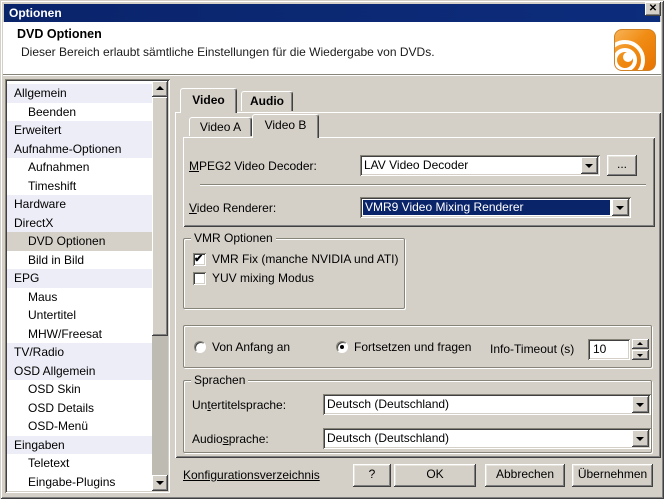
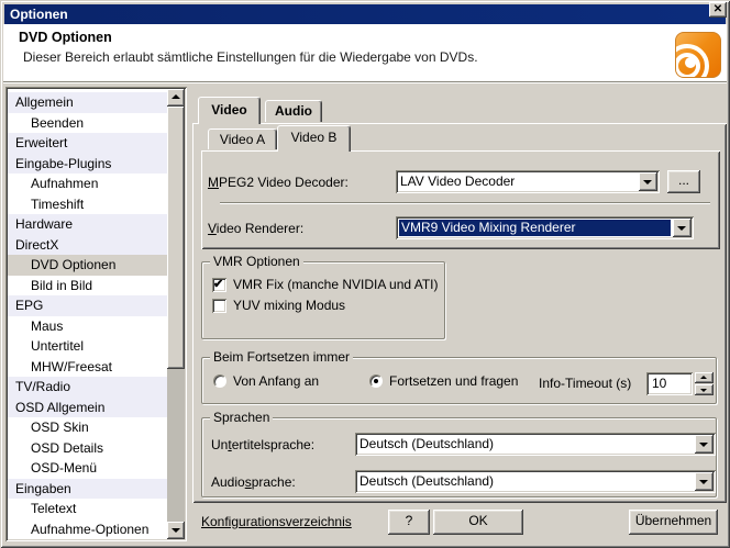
  Optionen
  ✕
  DVD Optionen
  Dieser Bereich erlaubt sämtliche Einstellungen für die Wiedergabe von DVDs.
  Allgemein
  Beenden
  Erweitert
- Aufnahme-Optionen
+ Eingabe-Plugins
  Aufnahmen
  Timeshift
  Hardware
  DirectX
  DVD Optionen
  Bild in Bild
  EPG
  Maus
  Untertitel
  MHW/Freesat
  TV/Radio
  OSD Allgemein
  OSD Skin
  OSD Details
  OSD-Menü
  Eingaben
  Teletext
- Eingabe-Plugins
+ Aufnahme-Optionen
  Video
  Audio
  Video A
  Video B
  MPEG2 Video Decoder:
  LAV Video Decoder
  ...
  Video Renderer:
  VMR9 Video Mixing Renderer
  VMR Optionen
  ✔
  VMR Fix (manche NVIDIA und ATI)
  YUV mixing Modus
+ Beim Fortsetzen immer
  Von Anfang an
  Fortsetzen und fragen
  Info-Timeout (s)
  10
  Sprachen
  Untertitelsprache:
  Deutsch (Deutschland)
  Audiosprache:
  Deutsch (Deutschland)
  Konfigurationsverzeichnis
  ?
  OK
- Abbrechen
  Übernehmen
